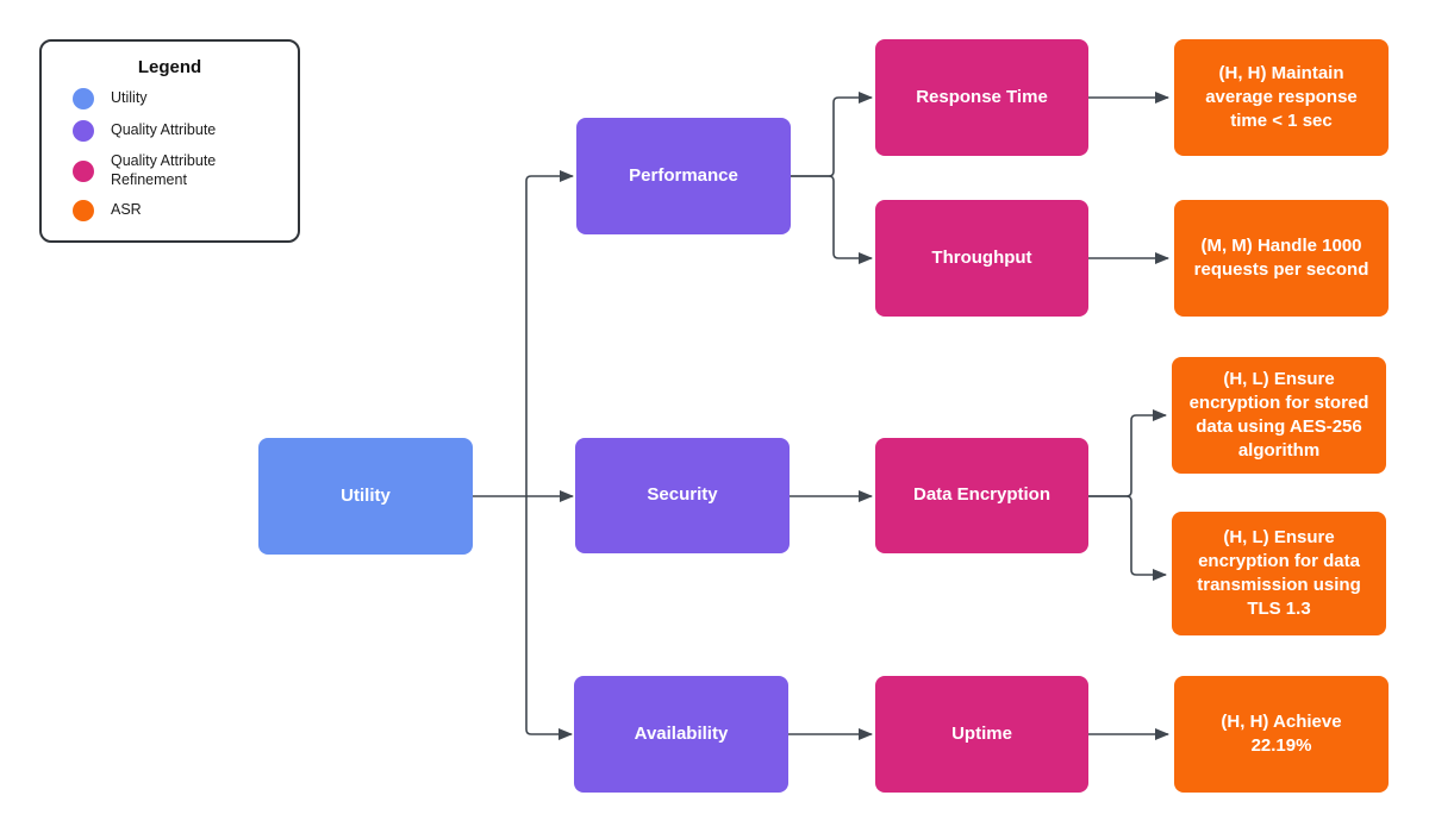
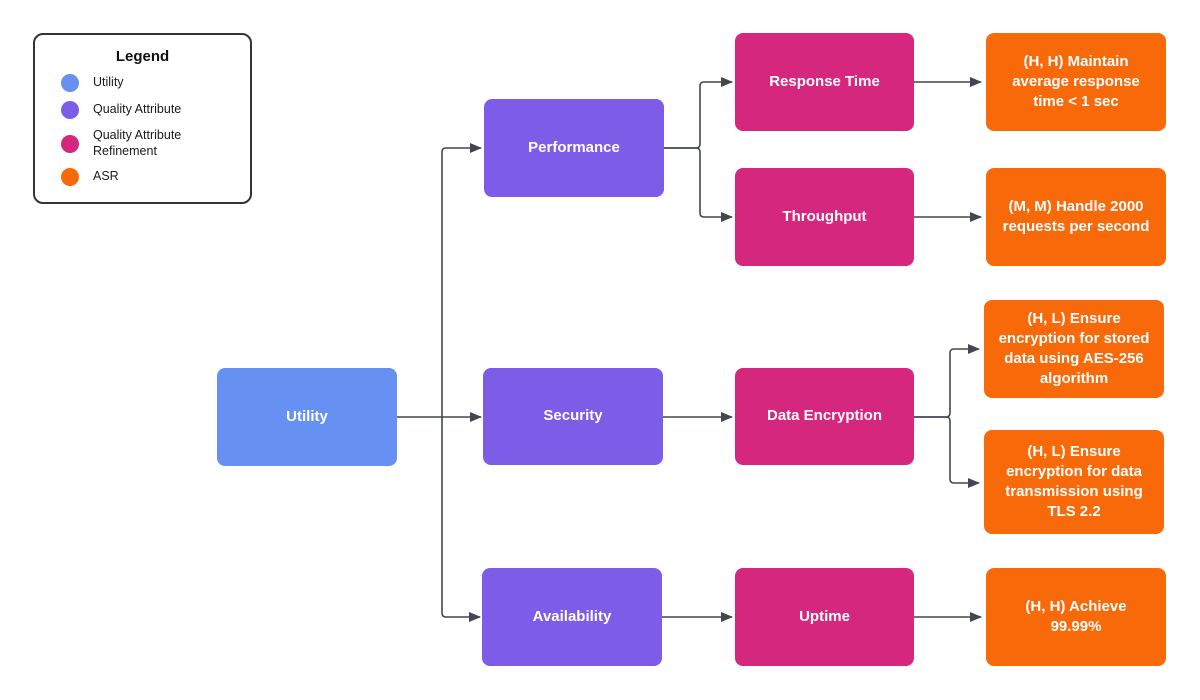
  Legend
  Utility
  Quality Attribute
  Quality Attribute Refinement
  ASR
  Utility
  Performance
  Security
  Availability
  Response Time
  Throughput
  Data Encryption
  Uptime
  (H, H) Maintain average response time < 1 sec
- (M, M) Handle 1000 requests per second
+ (M, M) Handle 2000 requests per second
  (H, L) Ensure encryption for stored data using AES-256 algorithm
- (H, L) Ensure encryption for data transmission using TLS 1.3
+ (H, L) Ensure encryption for data transmission using TLS 2.2
- (H, H) Achieve 22.19%
+ (H, H) Achieve 99.99%
